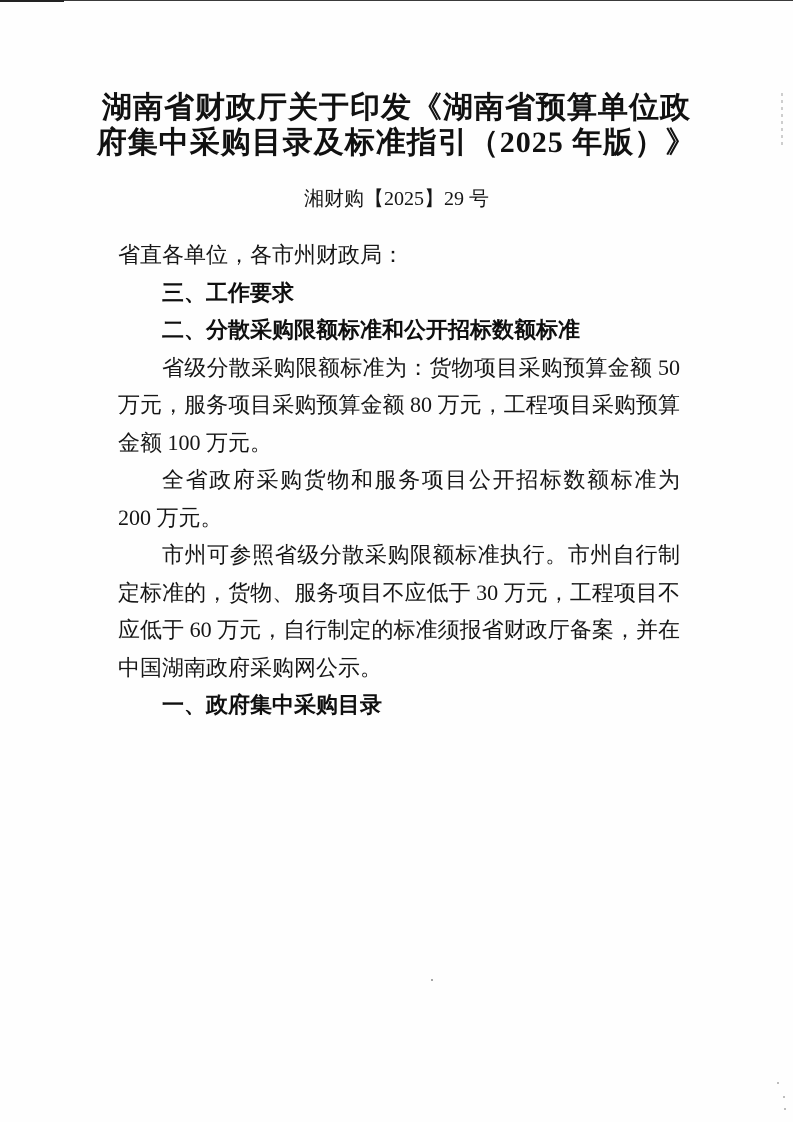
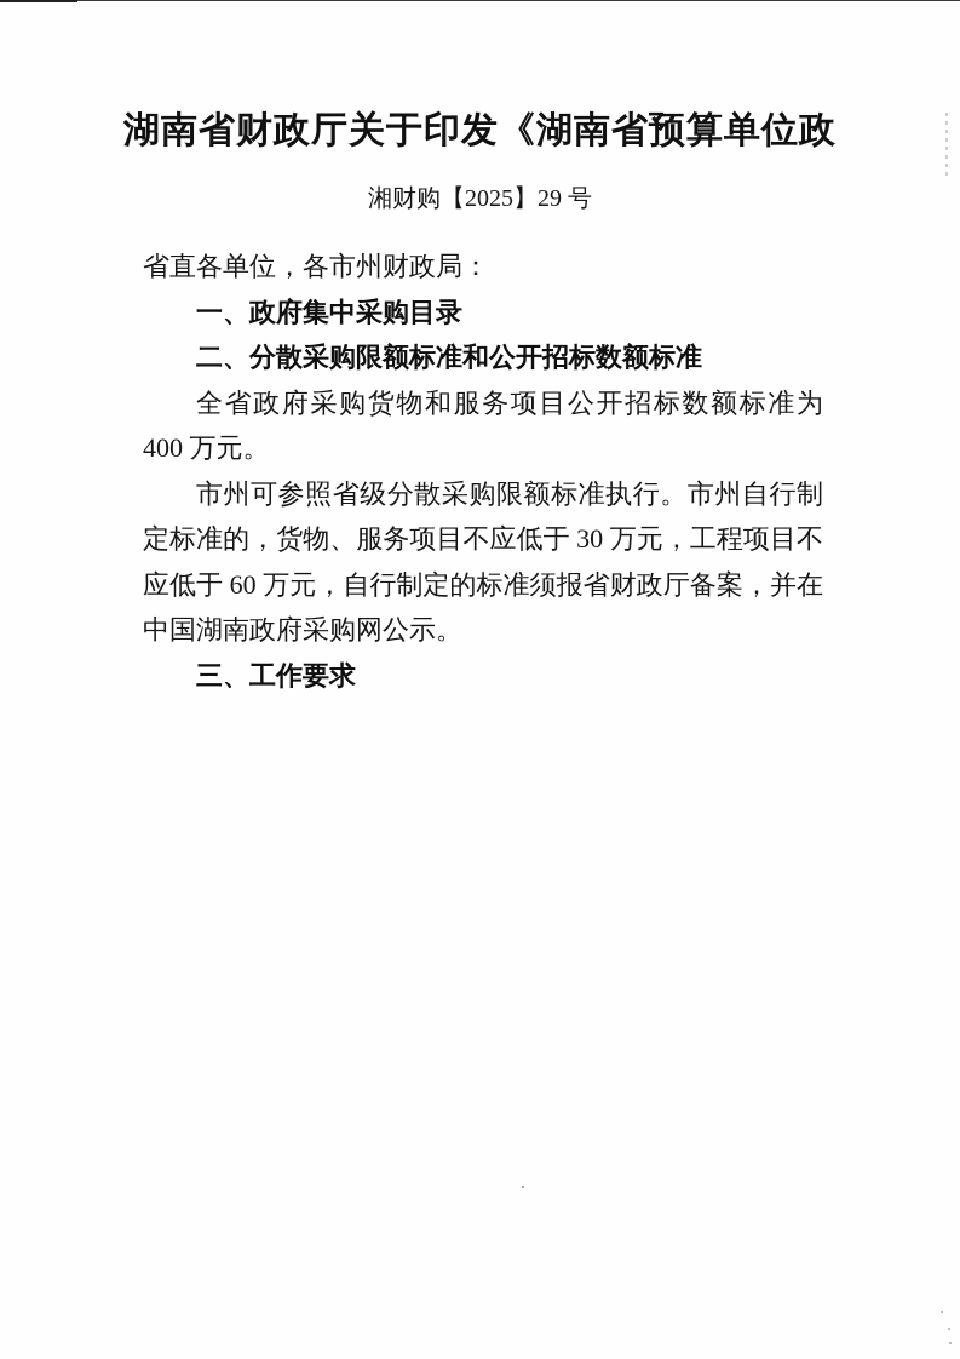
  湖南省财政厅关于印发《湖南省预算单位政
- 府集中采购目录及标准指引（2025 年版）》
  湘财购【2025】29 号
  省直各单位，各市州财政局：
- 三、工作要求
+ 一、政府集中采购目录
  二、分散采购限额标准和公开招标数额标准
- 省级分散采购限额标准为：货物项目采购预算金额 50 万元，服务项目采购预算金额 80 万元，工程项目采购预算金额 100 万元。
- 全省政府采购货物和服务项目公开招标数额标准为 200 万元。
+ 全省政府采购货物和服务项目公开招标数额标准为 400 万元。
  市州可参照省级分散采购限额标准执行。市州自行制定标准的，货物、服务项目不应低于 30 万元，工程项目不应低于 60 万元，自行制定的标准须报省财政厅备案，并在中国湖南政府采购网公示。
- 一、政府集中采购目录
+ 三、工作要求
